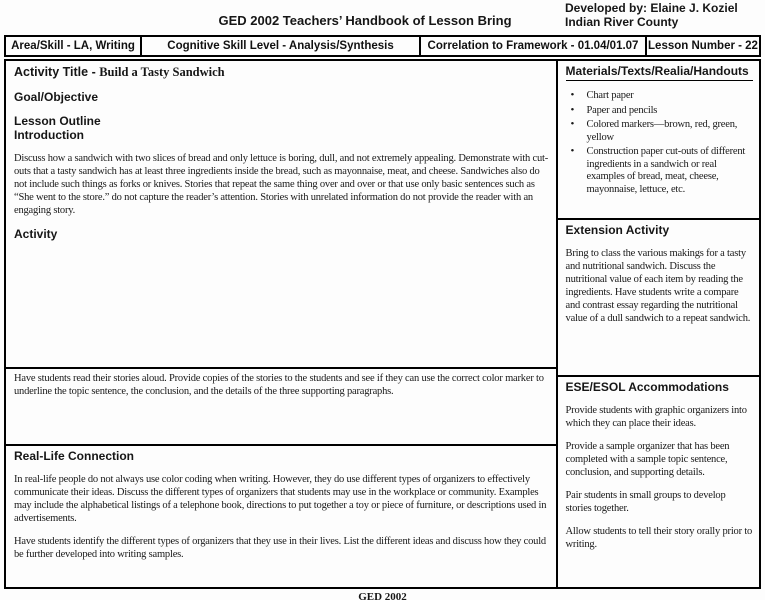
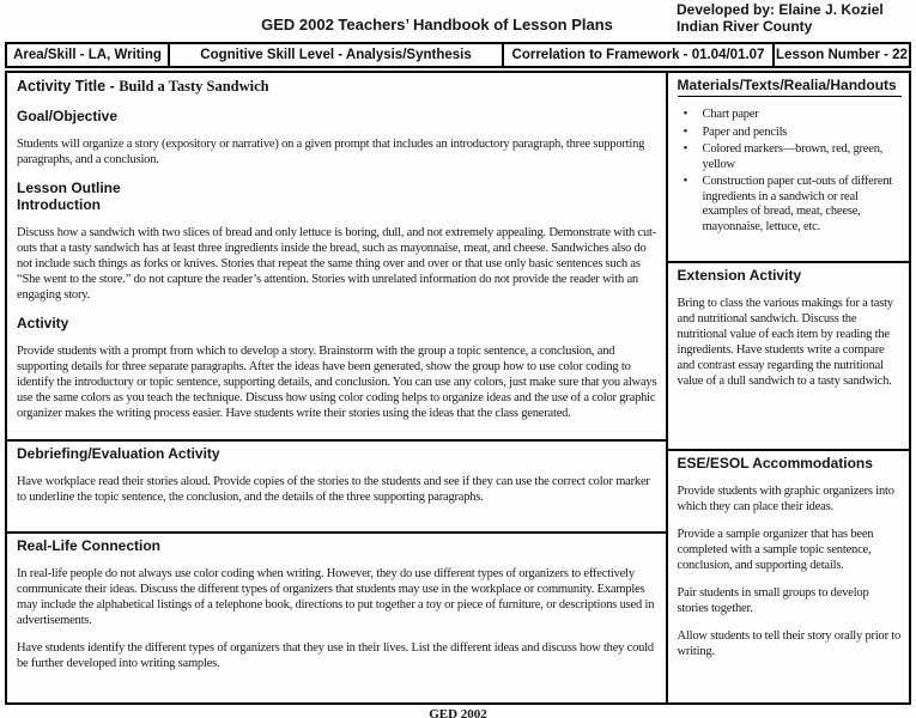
- GED 2002 Teachers’ Handbook of Lesson Bring
+ GED 2002 Teachers’ Handbook of Lesson Plans
  Developed by: Elaine J. Koziel
  Indian River County
  Area/Skill - LA, Writing
  Cognitive Skill Level - Analysis/Synthesis
  Correlation to Framework - 01.04/01.07
  Lesson Number - 22
  Activity Title - Build a Tasty Sandwich
  Goal/Objective
+ Students will organize a story (expository or narrative) on a given prompt that includes an introductory paragraph, three supporting paragraphs, and a conclusion.
  Lesson Outline
  Introduction
  Discuss how a sandwich with two slices of bread and only lettuce is boring, dull, and not extremely appealing. Demonstrate with cut-outs that a tasty sandwich has at least three ingredients inside the bread, such as mayonnaise, meat, and cheese. Sandwiches also do not include such things as forks or knives. Stories that repeat the same thing over and over or that use only basic sentences such as “She went to the store.” do not capture the reader’s attention. Stories with unrelated information do not provide the reader with an engaging story.
  Activity
+ Provide students with a prompt from which to develop a story. Brainstorm with the group a topic sentence, a conclusion, and supporting details for three separate paragraphs. After the ideas have been generated, show the group how to use color coding to identify the introductory or topic sentence, supporting details, and conclusion. You can use any colors, just make sure that you always use the same colors as you teach the technique. Discuss how using color coding helps to organize ideas and the use of a color graphic organizer makes the writing process easier. Have students write their stories using the ideas that the class generated.
+ Debriefing/Evaluation Activity
- Have students read their stories aloud. Provide copies of the stories to the students and see if they can use the correct color marker to underline the topic sentence, the conclusion, and the details of the three supporting paragraphs.
+ Have workplace read their stories aloud. Provide copies of the stories to the students and see if they can use the correct color marker to underline the topic sentence, the conclusion, and the details of the three supporting paragraphs.
  Real-Life Connection
  In real-life people do not always use color coding when writing. However, they do use different types of organizers to effectively communicate their ideas. Discuss the different types of organizers that students may use in the workplace or community. Examples may include the alphabetical listings of a telephone book, directions to put together a toy or piece of furniture, or descriptions used in advertisements.
  Have students identify the different types of organizers that they use in their lives. List the different ideas and discuss how they could be further developed into writing samples.
  Materials/Texts/Realia/Handouts
  •
  Chart paper
  •
  Paper and pencils
  •
  Colored markers—brown, red, green, yellow
  •
  Construction paper cut-outs of different ingredients in a sandwich or real examples of bread, meat, cheese, mayonnaise, lettuce, etc.
  Extension Activity
- Bring to class the various makings for a tasty and nutritional sandwich. Discuss the nutritional value of each item by reading the ingredients. Have students write a compare and contrast essay regarding the nutritional value of a dull sandwich to a repeat sandwich.
+ Bring to class the various makings for a tasty and nutritional sandwich. Discuss the nutritional value of each item by reading the ingredients. Have students write a compare and contrast essay regarding the nutritional value of a dull sandwich to a tasty sandwich.
  ESE/ESOL Accommodations
  Provide students with graphic organizers into which they can place their ideas.
  Provide a sample organizer that has been completed with a sample topic sentence, conclusion, and supporting details.
  Pair students in small groups to develop stories together.
  Allow students to tell their story orally prior to writing.
  GED 2002
